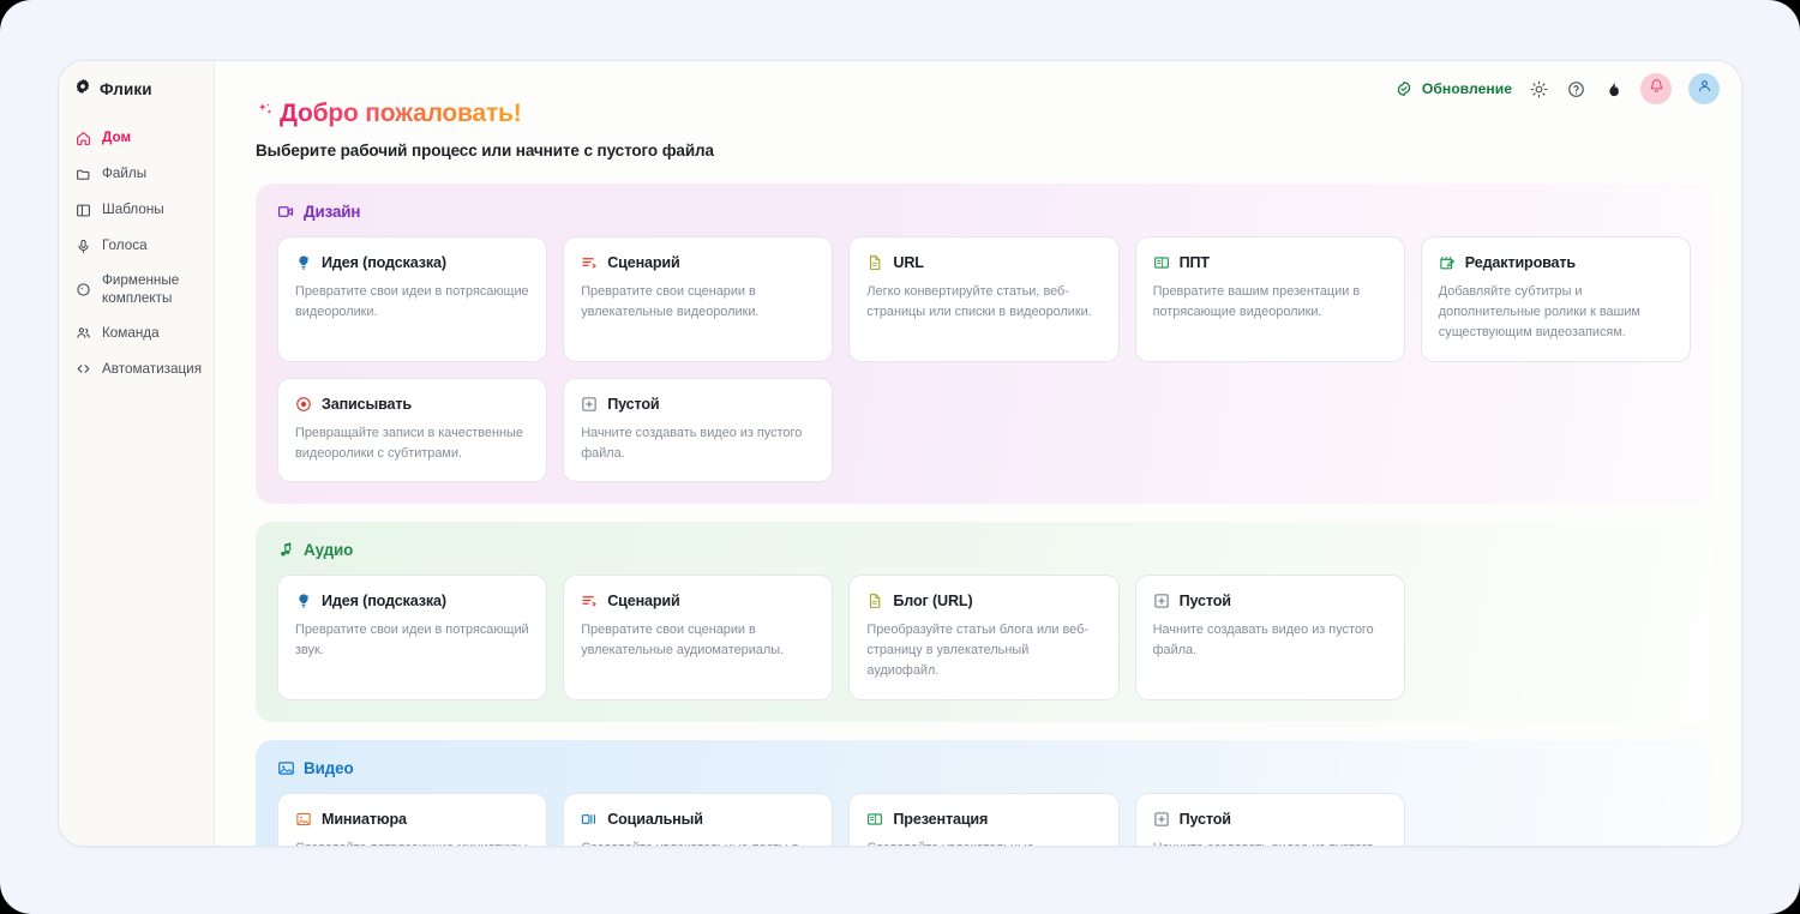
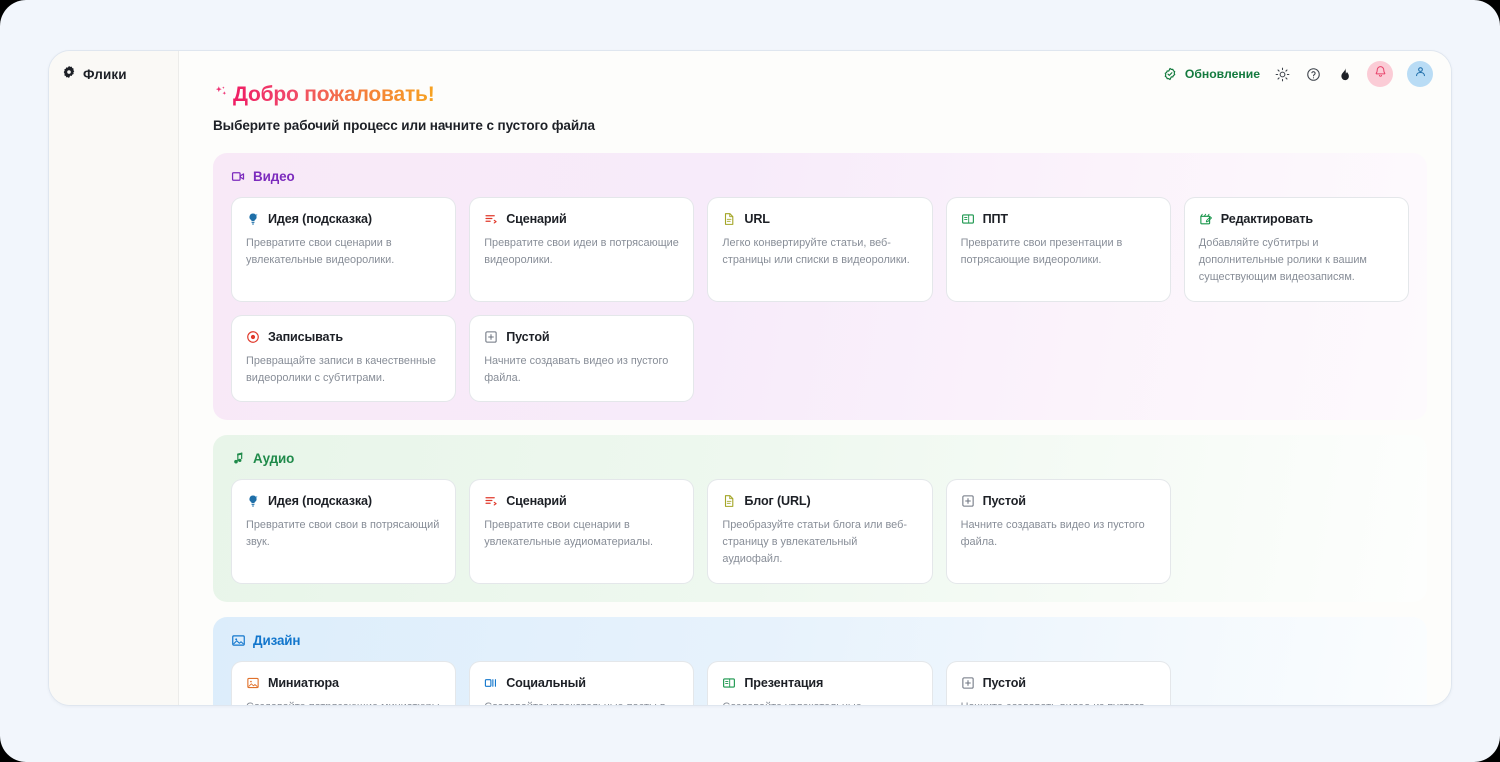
  Флики
- Дом
- Файлы
- Шаблоны
- Голоса
- Фирменные комплекты
- Команда
- Автоматизация
  Обновление
  Добро пожаловать!
  Выберите рабочий процесс или начните с пустого файла
- Дизайн
+ Видео
  Идея (подсказка)
- Превратите свои идеи в потрясающие видеоролики.
+ Превратите свои сценарии в увлекательные видеоролики.
  Сценарий
- Превратите свои сценарии в увлекательные видеоролики.
+ Превратите свои идеи в потрясающие видеоролики.
  URL
  Легко конвертируйте статьи, веб-страницы или списки в видеоролики.
  ППТ
- Превратите вашим презентации в потрясающие видеоролики.
+ Превратите свои презентации в потрясающие видеоролики.
  Редактировать
  Добавляйте субтитры и дополнительные ролики к вашим существующим видеозаписям.
  Записывать
  Превращайте записи в качественные видеоролики с субтитрами.
  Пустой
  Начните создавать видео из пустого файла.
  Аудио
  Идея (подсказка)
- Превратите свои идеи в потрясающий звук.
+ Превратите свои свои в потрясающий звук.
  Сценарий
  Превратите свои сценарии в увлекательные аудиоматериалы.
  Блог (URL)
  Преобразуйте статьи блога или веб-страницу в увлекательный аудиофайл.
  Пустой
  Начните создавать видео из пустого файла.
- Видео
+ Дизайн
  Миниатюра
  Социальный
  Презентация
  Пустой
